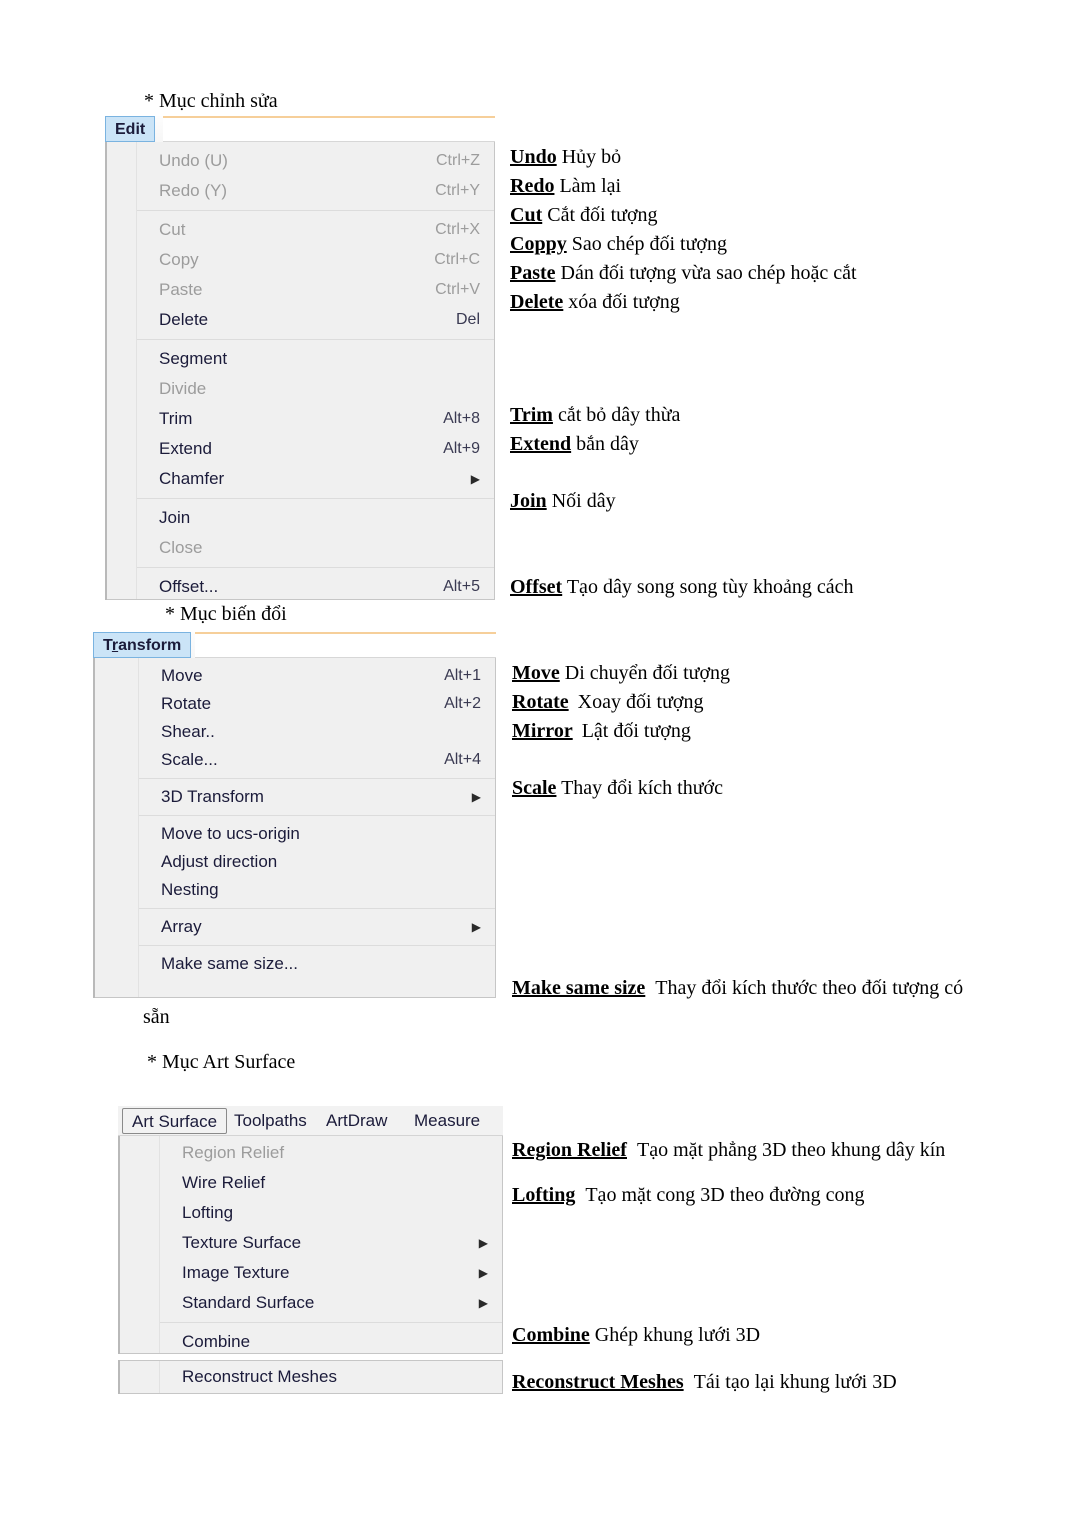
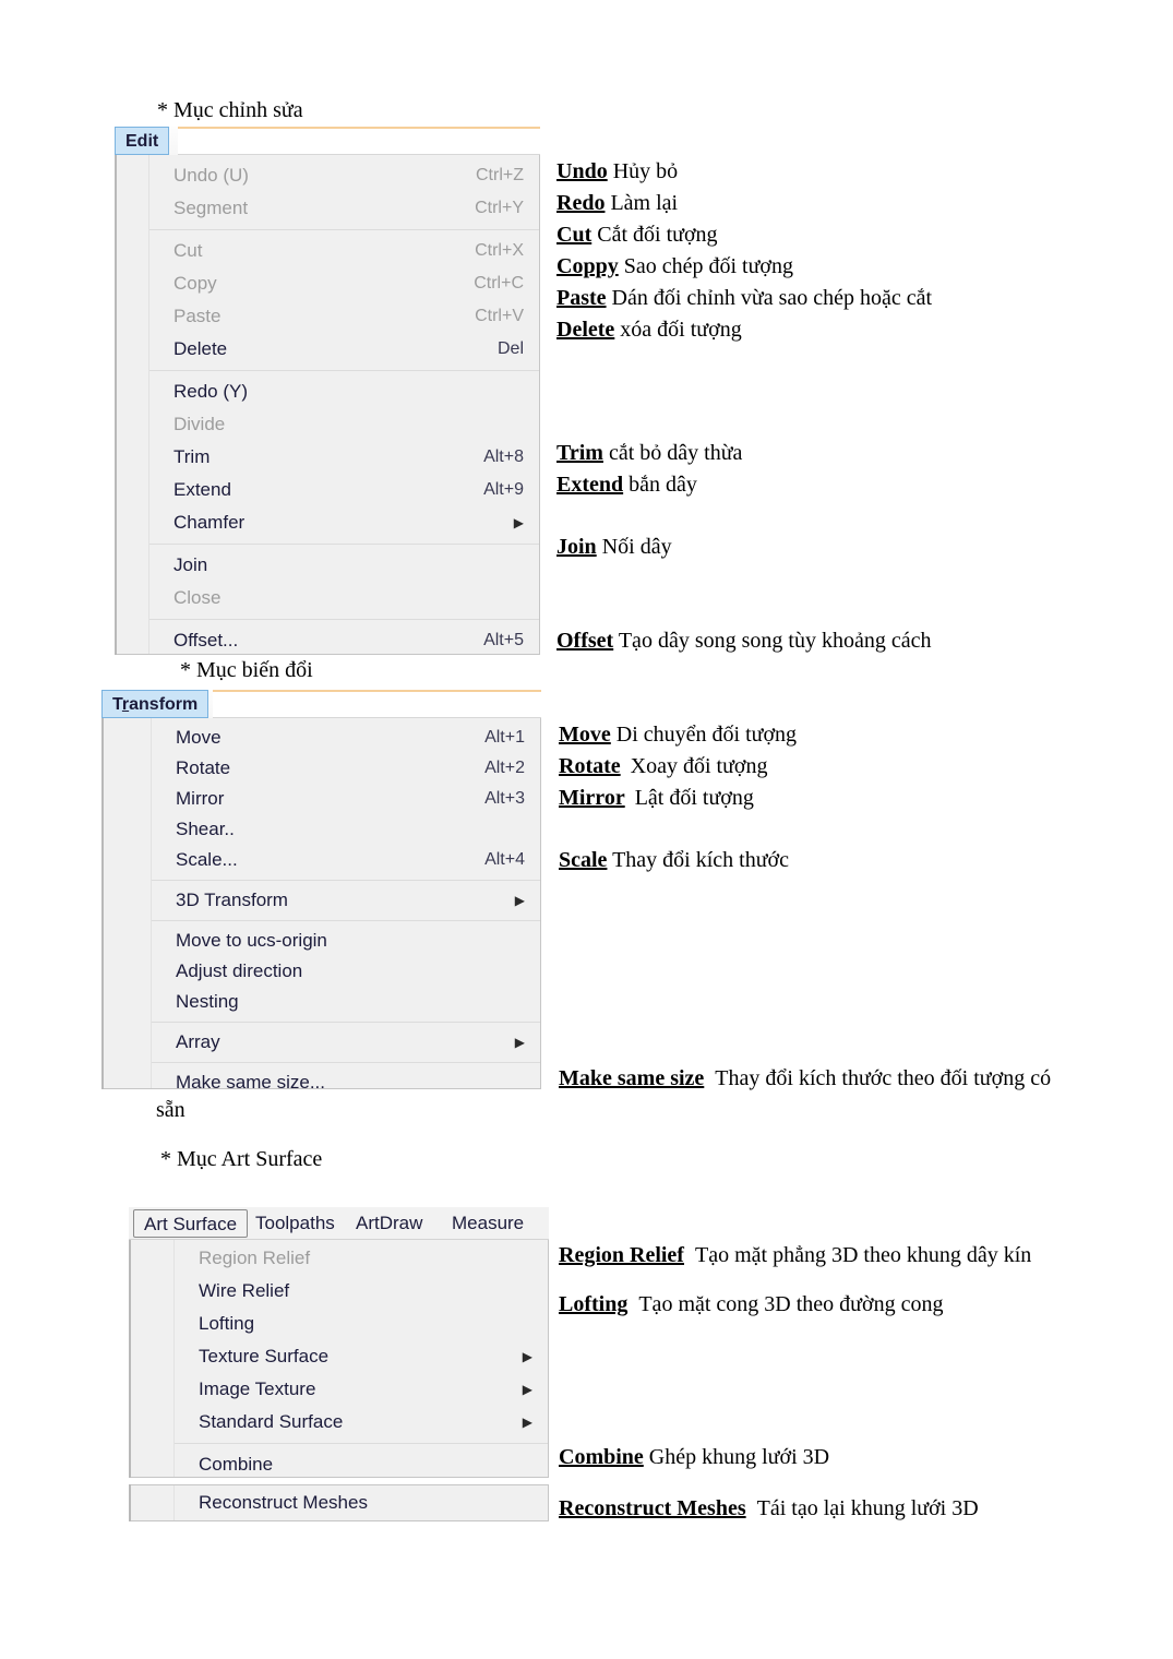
  * Mục chỉnh sửa
  Edit
  Undo (U)
  Ctrl+Z
- Redo (Y)
+ Segment
  Ctrl+Y
  Cut
  Ctrl+X
  Copy
  Ctrl+C
  Paste
  Ctrl+V
  Delete
  Del
- Segment
+ Redo (Y)
  Divide
  Trim
  Alt+8
  Extend
  Alt+9
  Chamfer
  ▶
  Join
  Close
  Offset...
  Alt+5
  Undo Hủy bỏ
  Redo Làm lại
  Cut Cắt đối tượng
  Coppy Sao chép đối tượng
- Paste Dán đối tượng vừa sao chép hoặc cắt
+ Paste Dán đối chỉnh vừa sao chép hoặc cắt
  Delete xóa đối tượng
  Trim cắt bỏ dây thừa
  Extend bắn dây
  Join Nối dây
  Offset Tạo dây song song tùy khoảng cách
  * Mục biến đổi
  Transform
  Move
  Alt+1
  Rotate
  Alt+2
+ Mirror
+ Alt+3
  Shear..
  Scale...
  Alt+4
  3D Transform
  ▶
  Move to ucs-origin
  Adjust direction
  Nesting
  Array
  ▶
  Make same size...
  Move Di chuyển đối tượng
  Rotate Xoay đối tượng
  Mirror Lật đối tượng
  Scale Thay đổi kích thước
  Make same size Thay đổi kích thước theo đối tượng có
  sẵn
  * Mục Art Surface
  Art Surface
  Toolpaths
  ArtDraw
  Measure
  Region Relief
  Wire Relief
  Lofting
  Texture Surface
  ▶
  Image Texture
  ▶
  Standard Surface
  ▶
  Combine
  Reconstruct Meshes
  Region Relief Tạo mặt phẳng 3D theo khung dây kín
  Lofting Tạo mặt cong 3D theo đường cong
  Combine Ghép khung lưới 3D
  Reconstruct Meshes Tái tạo lại khung lưới 3D
